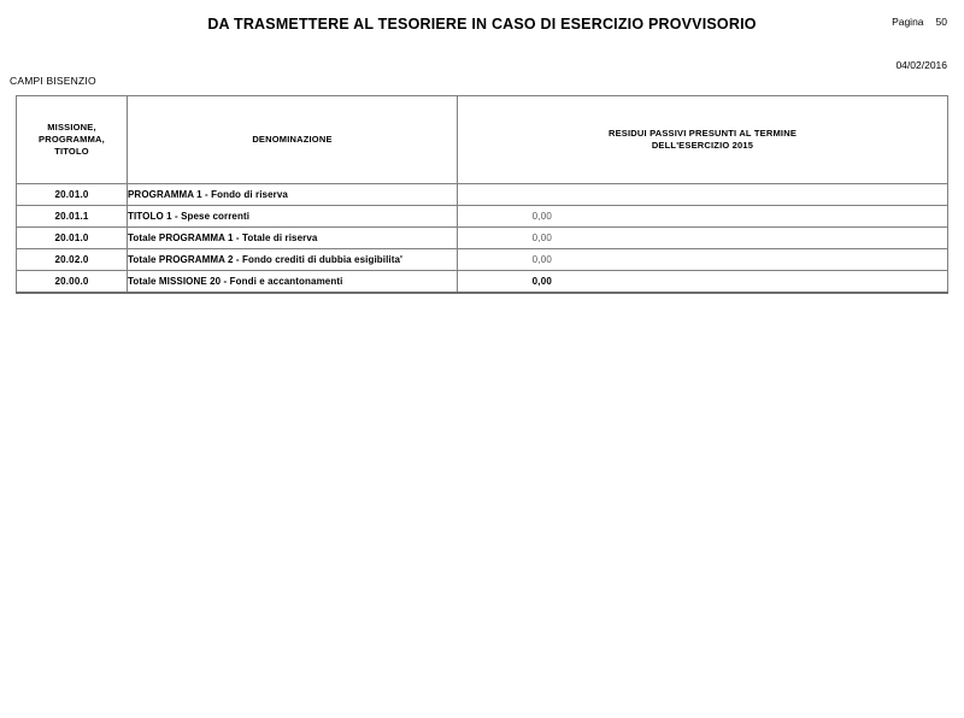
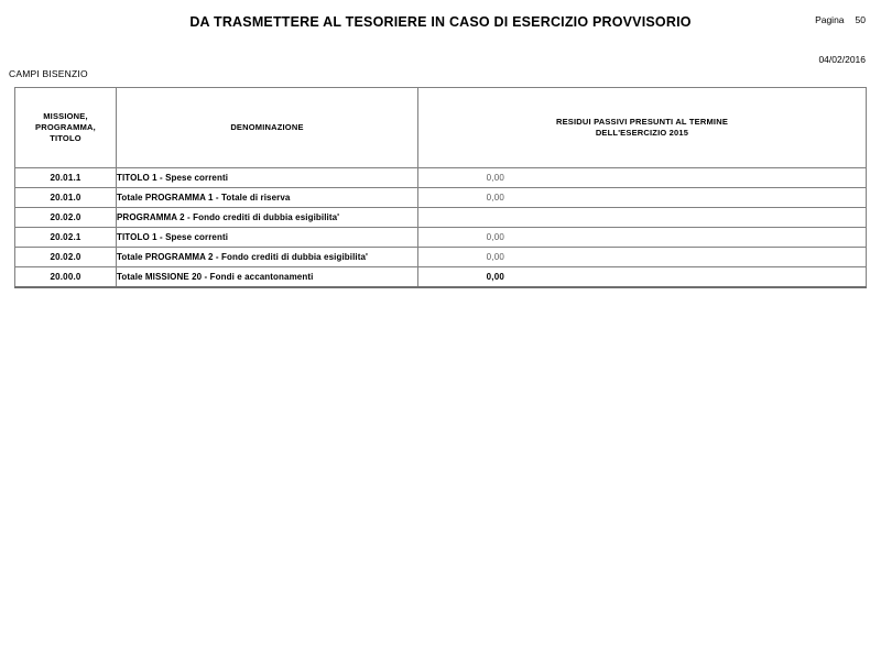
  DA TRASMETTERE AL TESORIERE IN CASO DI ESERCIZIO PROVVISORIO
  Pagina 50
  04/02/2016
  CAMPI BISENZIO
  MISSIONE, PROGRAMMA, TITOLO	DENOMINAZIONE	RESIDUI PASSIVI PRESUNTI AL TERMINE DELL'ESERCIZIO 2015
- 20.01.0	PROGRAMMA 1 - Fondo di riserva
  20.01.1	TITOLO 1 - Spese correnti	0,00
  20.01.0	Totale PROGRAMMA 1 - Totale di riserva	0,00
+ 20.02.0	PROGRAMMA 2 - Fondo crediti di dubbia esigibilita'
+ 20.02.1	TITOLO 1 - Spese correnti	0,00
  20.02.0	Totale PROGRAMMA 2 - Fondo crediti di dubbia esigibilita'	0,00
  20.00.0	Totale MISSIONE 20 - Fondi e accantonamenti	0,00
